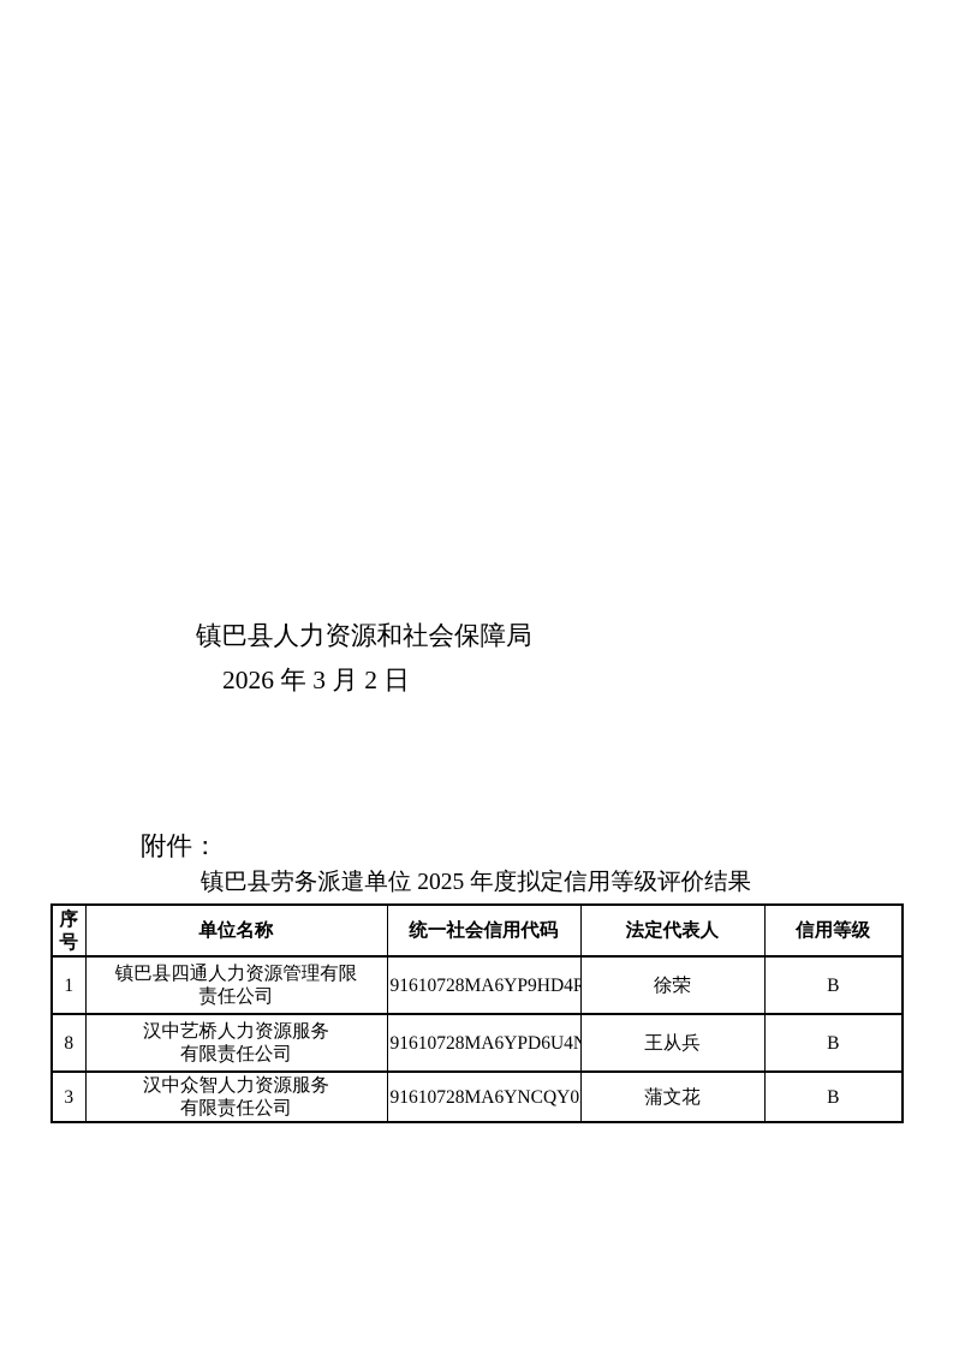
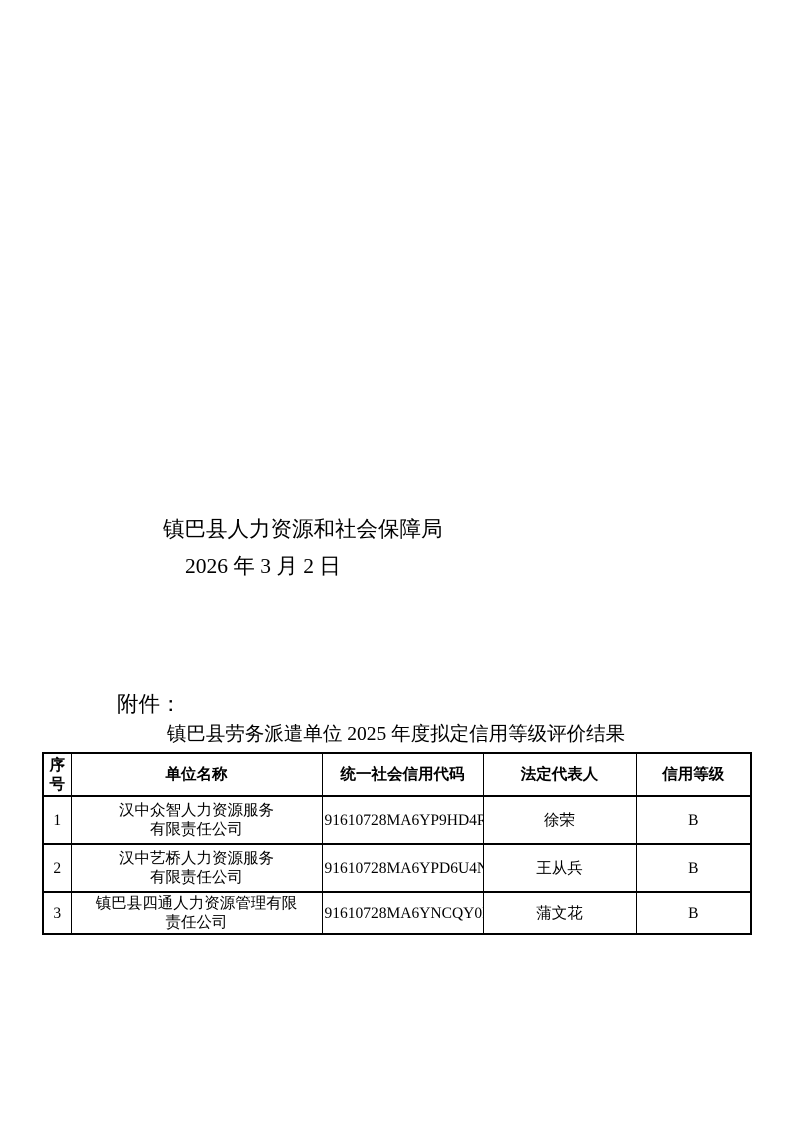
  镇巴县人力资源和社会保障局
  2026 年 3 月 2 日
  附件：
  镇巴县劳务派遣单位 2025 年度拟定信用等级评价结果
  序号	单位名称	统一社会信用代码	法定代表人	信用等级
- 1	镇巴县四通人力资源管理有限 责任公司	91610728MA6YP9HD4R	徐荣	B
+ 1	汉中众智人力资源服务 有限责任公司	91610728MA6YP9HD4R	徐荣	B
- 8	汉中艺桥人力资源服务 有限责任公司	91610728MA6YPD6U4N	王从兵	B
+ 2	汉中艺桥人力资源服务 有限责任公司	91610728MA6YPD6U4N	王从兵	B
- 3	汉中众智人力资源服务 有限责任公司	91610728MA6YNCQY0	蒲文花	B
+ 3	镇巴县四通人力资源管理有限 责任公司	91610728MA6YNCQY0	蒲文花	B
